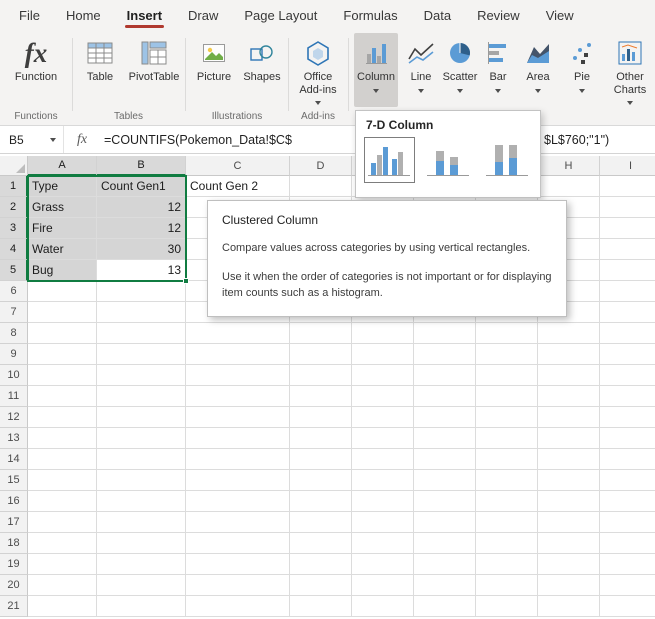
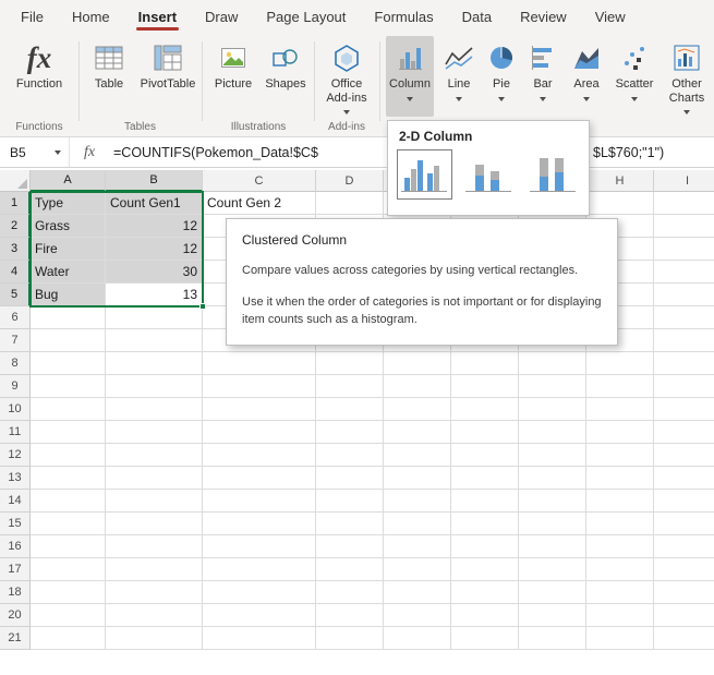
  File
  Home
  Insert
  Draw
  Page Layout
  Formulas
  Data
  Review
  View
  fx
  Function
  Functions
  Table
  PivotTable
  Tables
  Picture
  Shapes
  Illustrations
  Office
  Add-ins
  Add-ins
  Column
  Line
- Scatter
+ Pie
  Bar
  Area
- Pie
+ Scatter
  Other Charts
  B5
  fx
  =COUNTIFS(Pokemon_Data!$C$
  $L$760;"1")
  A
  B
  C
  D
  H
  I
  1
  Type
  Count Gen1
  Count Gen 2
  2
  Grass
  12
  3
  Fire
  12
  4
  Water
  30
  5
  Bug
  13
  6
  7
  8
  9
  10
  11
  12
  13
  14
  15
  16
  17
  18
- 19
  20
  21
- 7-D Column
+ 2-D Column
  Clustered Column
  Compare values across categories by using vertical rectangles.
  Use it when the order of categories is not important or for displaying item counts such as a histogram.
